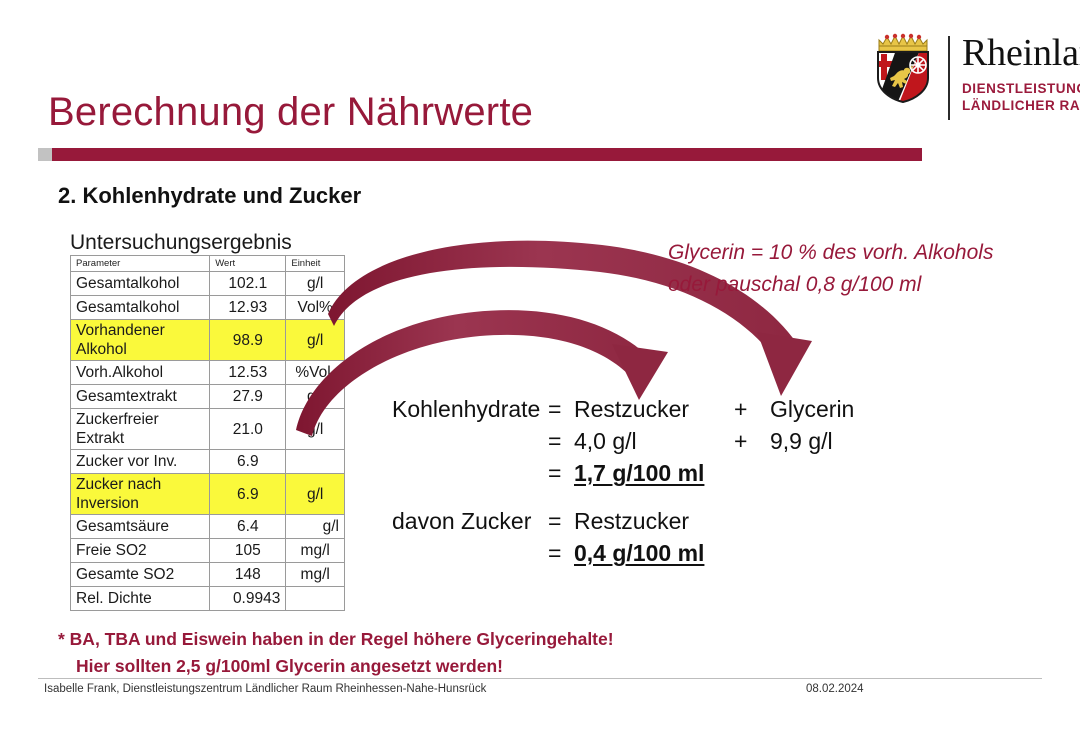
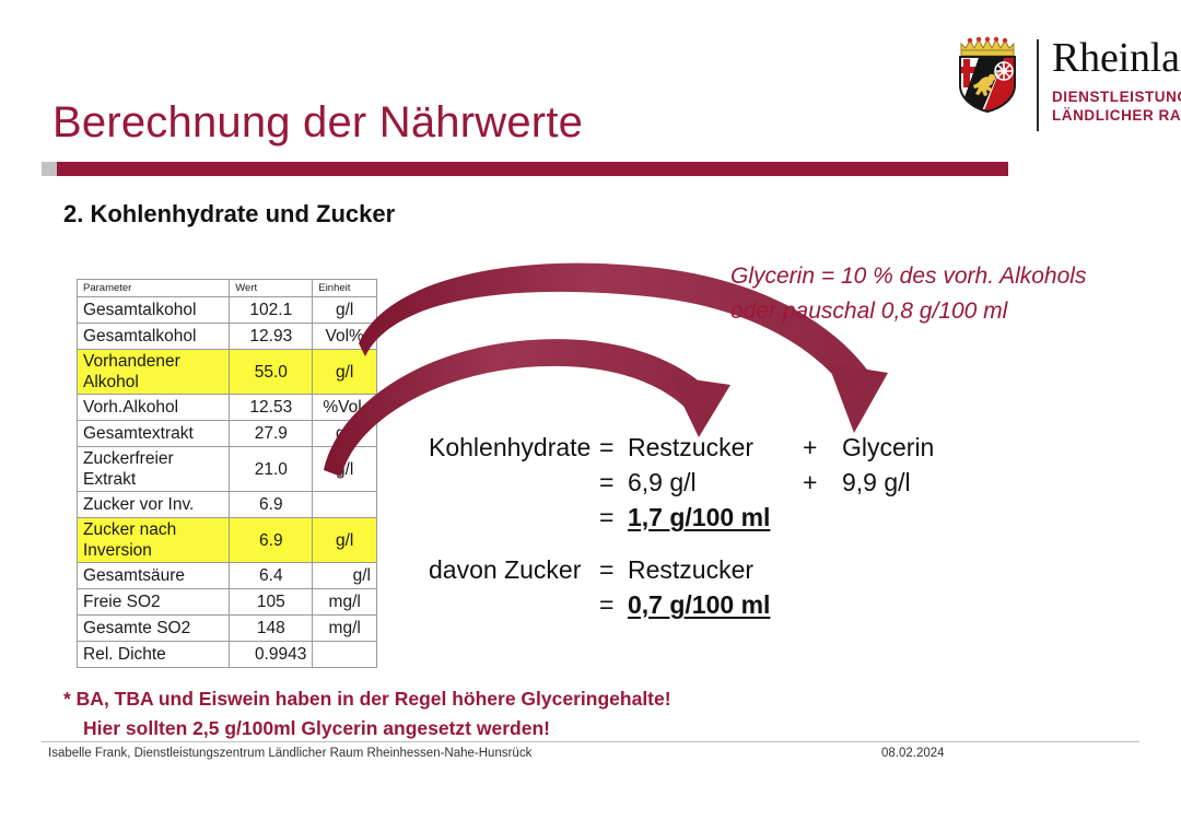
  LÄNDLICHER RA
  Berechnung der Nährwerte
  2. Kohlenhydrate und Zucker
- Untersuchungsergebnis
  Parameter	Wert	Einheit
  Gesamtalkohol	102.1	g/l
  Gesamtalkohol	12.93	Vol%
- Vorhandener Alkohol	98.9	g/l
+ Vorhandener Alkohol	55.0	g/l
  Vorh.Alkohol	12.53	%Vol
  Gesamtextrakt	27.9
  Zuckerfreier Extrakt	21.0	/l
  Zucker vor Inv.	6.9
  Zucker nach Inversion	6.9	g/l
  Gesamtsäure	6.4	g/l
  Freie SO2	105	mg/l
  Gesamte SO2	148	mg/l
  Rel. Dichte	0.9943
  Glycerin = 10 % des vorh. Alkohols
  oder pauschal 0,8 g/100 ml
  Kohlenhydrate
  =
  Restzucker
  +
  Glycerin
  =
- 4,0 g/l
+ 6,9 g/l
  +
  9,9 g/l
  =
  1,7 g/100 ml
  davon Zucker
  =
  Restzucker
  =
- 0,4 g/100 ml
+ 0,7 g/100 ml
  * BA, TBA und Eiswein haben in der Regel höhere Glyceringehalte!
  Hier sollten 2,5 g/100ml Glycerin angesetzt werden!
  Isabelle Frank, Dienstleistungszentrum Ländlicher Raum Rheinhessen-Nahe-Hunsrück
  08.02.2024
